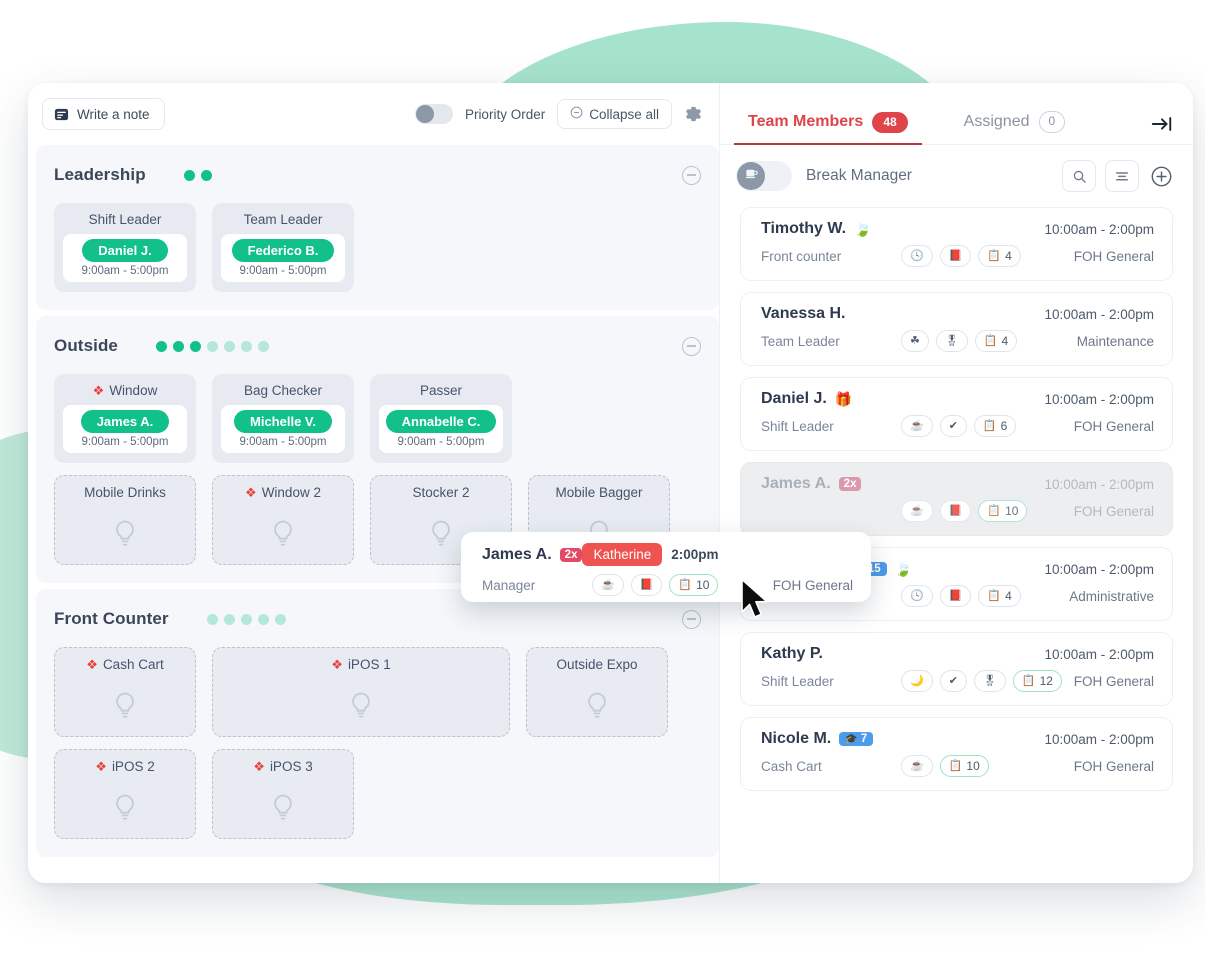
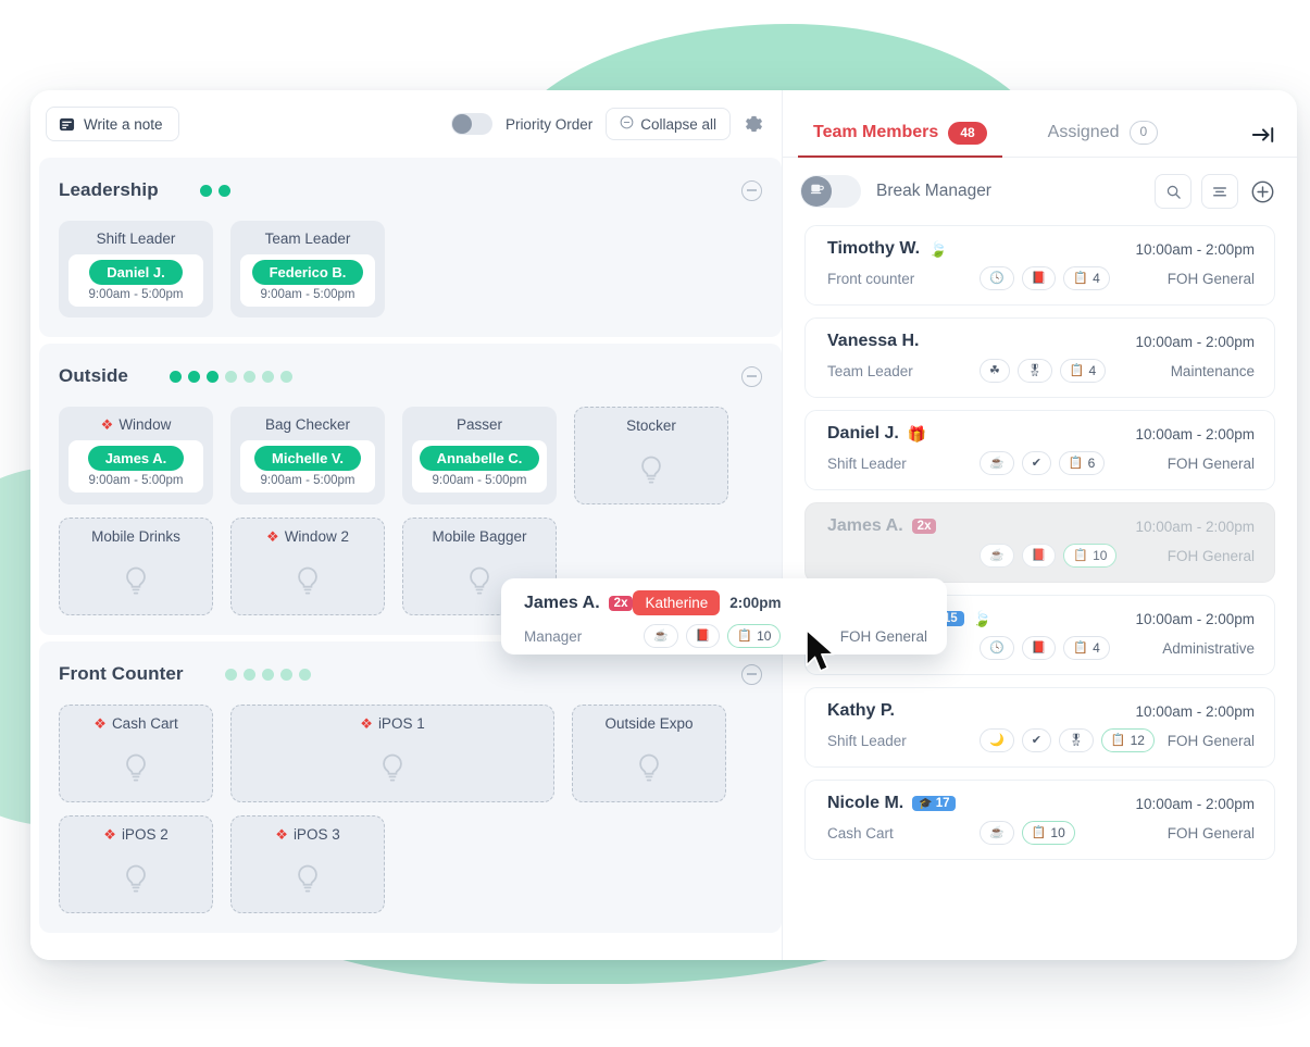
  Write a note
  Priority Order
  Collapse all
  Leadership
  Shift Leader
  Daniel J.
  9:00am - 5:00pm
  Team Leader
  Federico B.
  9:00am - 5:00pm
  Outside
  ❖
  Window
  James A.
  9:00am - 5:00pm
  Bag Checker
  Michelle V.
  9:00am - 5:00pm
  Passer
  Annabelle C.
  9:00am - 5:00pm
+ Stocker
  Mobile Drinks
  ❖
  Window 2
- Stocker 2
  Mobile Bagger
  Front Counter
  ❖
  Cash Cart
  ❖
  iPOS 1
  Outside Expo
  ❖
  iPOS 2
  ❖
  iPOS 3
  Team Members
  48
  Assigned
  0
  Break Manager
  Timothy W.
  🍃
  10:00am - 2:00pm
  Front counter
  🕓
  📕
  📋
  4
  FOH General
  Vanessa H.
  10:00am - 2:00pm
  Team Leader
  ☘
  🎖
  📋
  4
  Maintenance
  Daniel J.
  🎁
  10:00am - 2:00pm
  Shift Leader
  ☕
  ✔
  📋
  6
  FOH General
  James A.
  2x
  10:00am - 2:00pm
  ☕
  📕
  📋
  10
  FOH General
  15
  🍃
  10:00am - 2:00pm
  🕓
  📕
  📋
  4
  Administrative
  Kathy P.
  10:00am - 2:00pm
  Shift Leader
  🌙
  ✔
  🎖
  📋
  12
  FOH General
  Nicole M.
  🎓
- 7
+ 17
  10:00am - 2:00pm
  Cash Cart
  ☕
  📋
  10
  FOH General
  James A.
  2x
  Katherine
  2:00pm
  Manager
  ☕
  📕
  📋
  10
  FOH General
